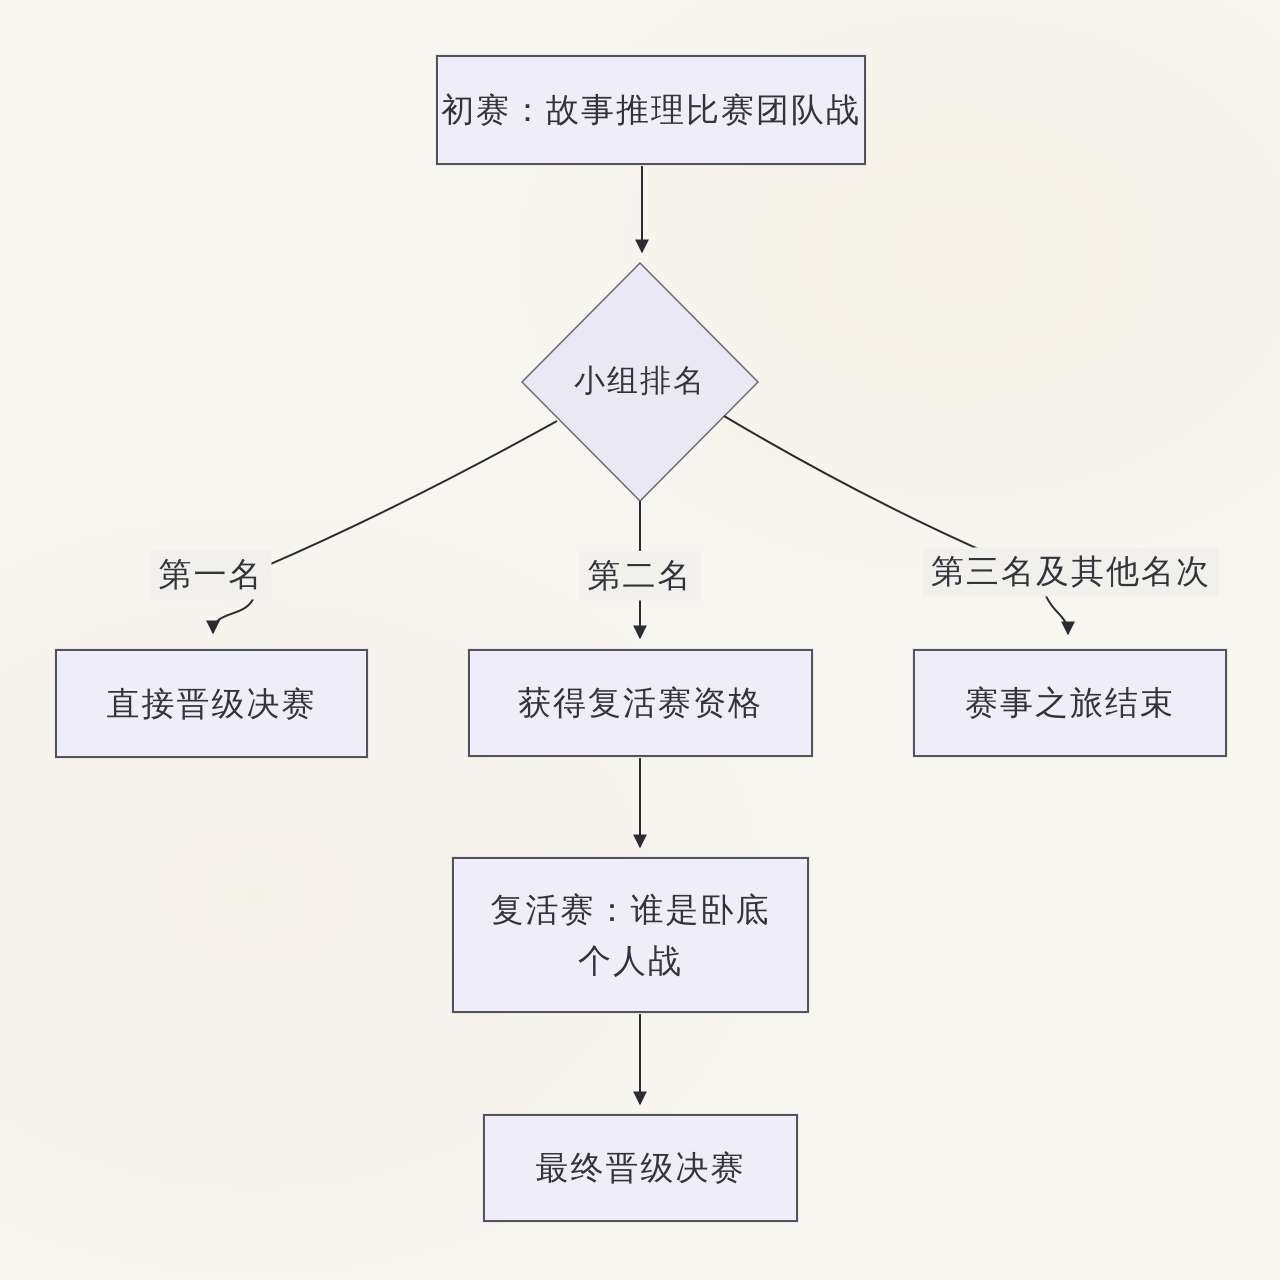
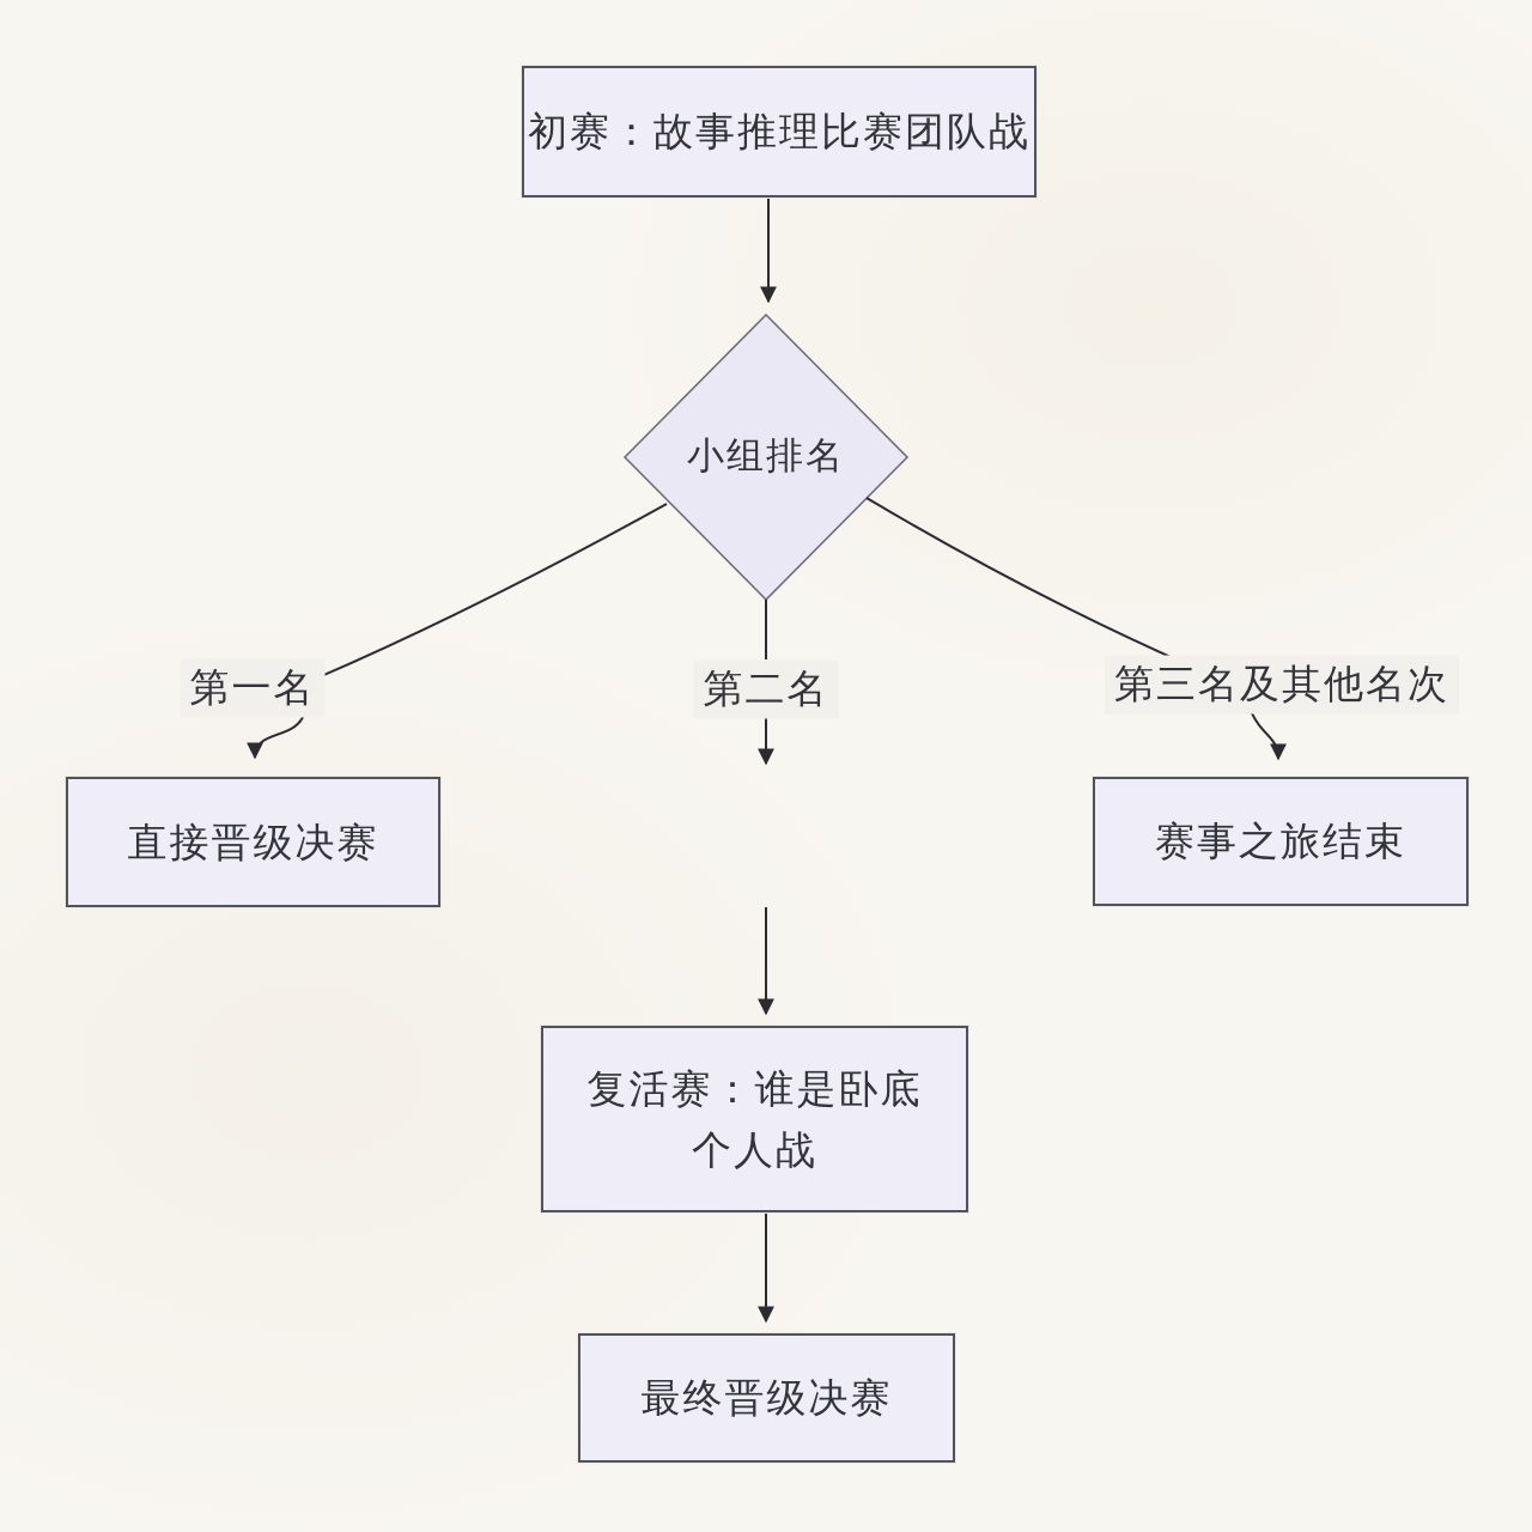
  初赛：故事推理比赛团队战
  小组排名
  直接晋级决赛
- 获得复活赛资格
  赛事之旅结束
  复活赛：谁是卧底
  个人战
  最终晋级决赛
  第一名
  第二名
  第三名及其他名次
